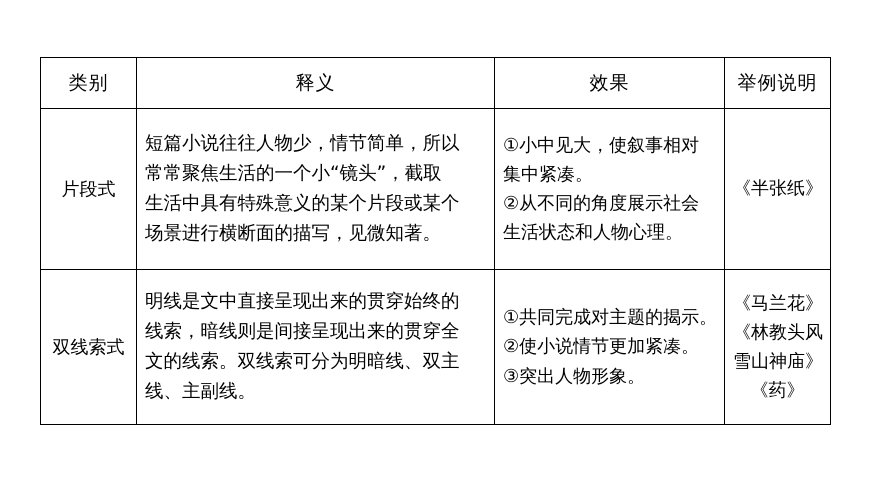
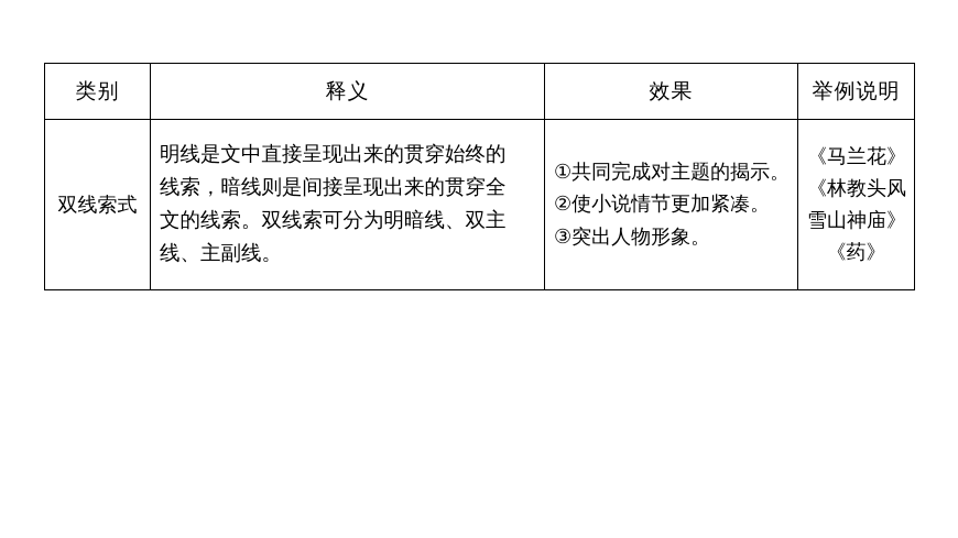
  类别	释义	效果	举例说明
- 片段式	短篇小说往往人物少，情节简单，所以 常常聚焦生活的一个小“镜头”，截取 生活中具有特殊意义的某个片段或某个 场景进行横断面的描写，见微知著。	①小中见大，使叙事相对 集中紧凑。 ②从不同的角度展示社会 生活状态和人物心理。	《半张纸》
  双线索式	明线是文中直接呈现出来的贯穿始终的 线索，暗线则是间接呈现出来的贯穿全 文的线索。双线索可分为明暗线、双主 线、主副线。	①共同完成对主题的揭示。 ②使小说情节更加紧凑。 ③突出人物形象。	《马兰花》 《林教头风 雪山神庙》 《药》
